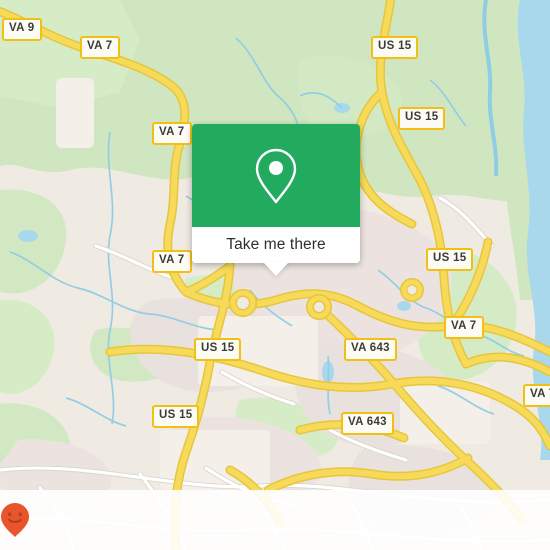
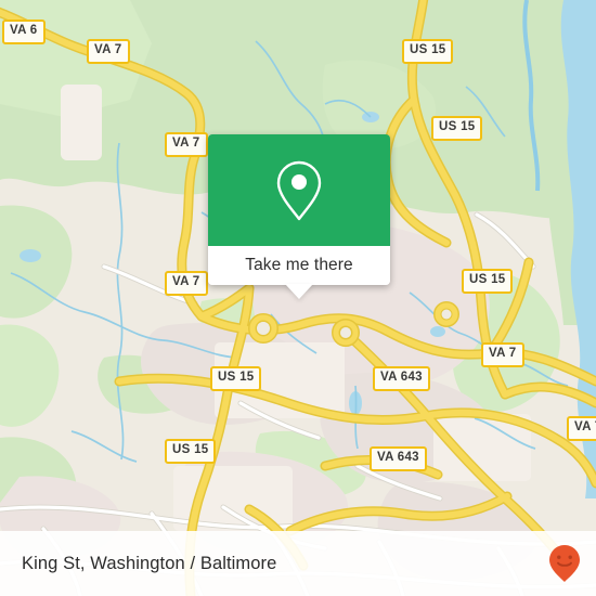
- VA 9
+ VA 6
  VA 7
  US 15
  US 15
  VA 7
  VA 7
  US 15
  VA 7
  US 15
  VA 643
  US 15
  VA 643
  Take me there
+ King St, Washington / Baltimore
